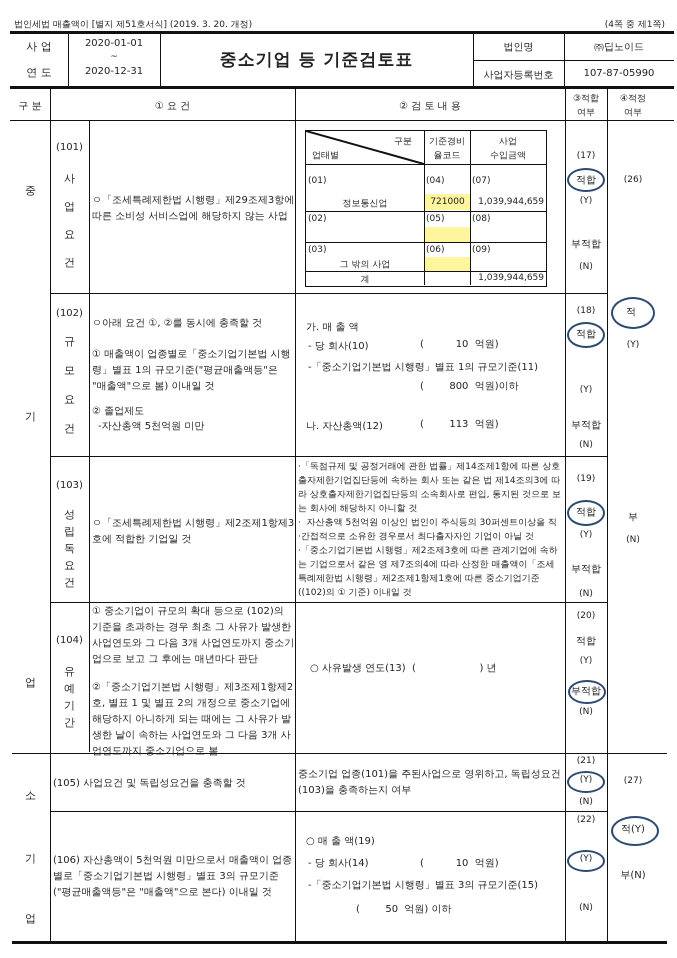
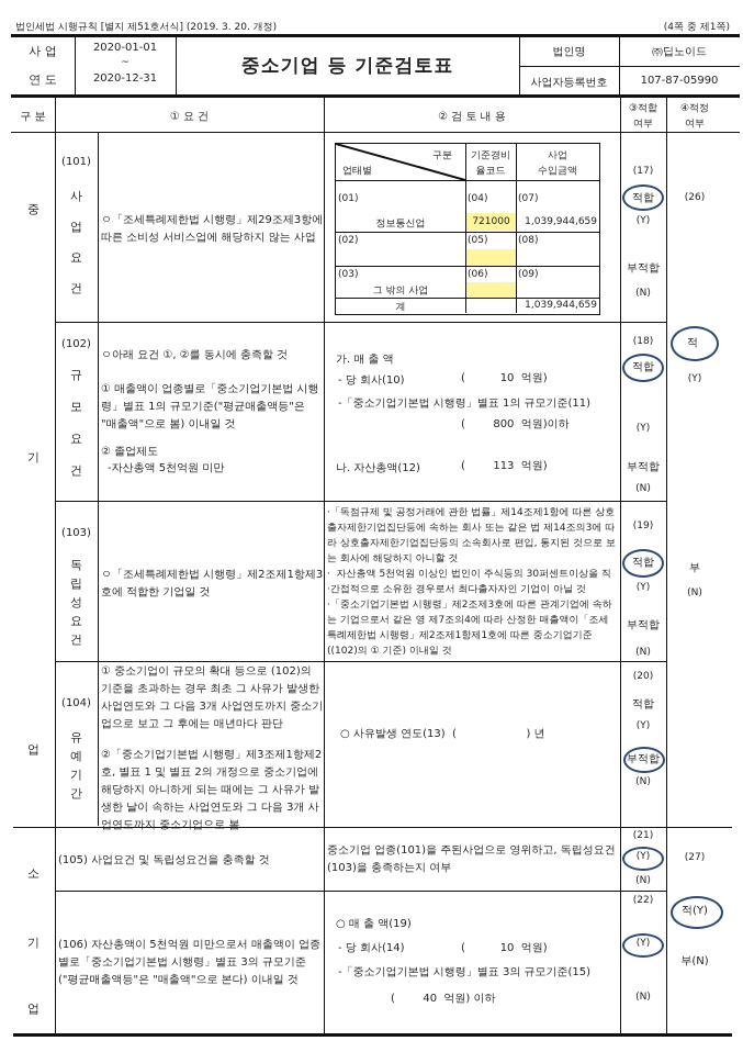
- 법인세법 매출액이 [별지 제51호서식] (2019. 3. 20. 개정)
+ 법인세법 시행규칙 [별지 제51호서식] (2019. 3. 20. 개정)
  (4쪽 중 제1쪽)
  사 업
  연 도
  2020-01-01
  ~
  2020-12-31
  중소기업 등 기준검토표
  법인명
  ㈜딥노이드
  사업자등록번호
  107-87-05990
  구 분
  ① 요 건
  ② 검 토 내 용
  ③적합
  여부
  ④적정
  여부
  중
  기
  업
  소
  기
  업
  (101)
  사
  업
  요
  건
  ㅇ「조세특례제한법 시행령」제29조제3항에 따른 소비성 서비스업에 해당하지 않는 사업
  구분
  업태별
  기준경비
  율코드
  사업
  수입금액
  (01)
  정보통신업
  (04)
  721000
  (07)
  1,039,944,659
  (02)
  (05)
  (08)
  (03)
  그 밖의 사업
  (06)
  (09)
  계
  1,039,944,659
  (17)
  적합
  (Y)
  부적합
  (N)
  (26)
  (102)
  규
  모
  요
  건
  ㅇ아래 요건 ①, ②를 동시에 충족할 것
  ① 매출액이 업종별로「중소기업기본법 시행령」별표 1의 규모기준("평균매출액등"은 "매출액"으로 봄) 이내일 것
  ② 졸업제도
  -자산총액 5천억원 미만
  가. 매 출 액
  - 당 회사(10)
  ( 10 억원)
  -「중소기업기본법 시행령」별표 1의 규모기준(11)
  ( 800 억원)이하
  나. 자산총액(12)
  ( 113 억원)
  (18)
  적합
  (Y)
  부적합
  (N)
  적
  (Y)
  (103)
- 성
+ 독
  립
- 독
+ 성
  요
  건
  ㅇ「조세특례제한법 시행령」제2조제1항제3호에 적합한 기업일 것
  ·「독점규제 및 공정거래에 관한 법률」제14조제1항에 따른 상호출자제한기업집단등에 속하는 회사 또는 같은 법 제14조의3에 따라 상호출자제한기업집단등의 소속회사로 편입, 통지된 것으로 보는 회사에 해당하지 아니할 것
  · 자산총액 5천억원 이상인 법인이 주식등의 30퍼센트이상을 직
  ·간접적으로 소유한 경우로서 최다출자자인 기업이 아닐 것
  ·「중소기업기본법 시행령」제2조제3호에 따른 관계기업에 속하는 기업으로서 같은 영 제7조의4에 따라 산정한 매출액이「조세특례제한법 시행령」제2조제1항제1호에 따른 중소기업기준((102)의 ① 기준) 이내일 것
  (19)
  적합
  (Y)
  부적합
  (N)
  부
  (N)
  (104)
  유
  예
  기
  간
  ① 중소기업이 규모의 확대 등으로 (102)의 기준을 초과하는 경우 최초 그 사유가 발생한 사업연도와 그 다음 3개 사업연도까지 중소기업으로 보고 그 후에는 매년마다 판단
  ②「중소기업기본법 시행령」제3조제1항제2호, 별표 1 및 별표 2의 개정으로 중소기업에 해당하지 아니하게 되는 때에는 그 사유가 발생한 날이 속하는 사업연도와 그 다음 3개 사업연도까지 중소기업으로 봄
  ○ 사유발생 연도(13)
  ( ) 년
  (20)
  적합
  (Y)
  부적합
  (N)
  (105) 사업요건 및 독립성요건을 충족할 것
  중소기업 업종(101)을 주된사업으로 영위하고, 독립성요건(103)을 충족하는지 여부
  (21)
  (Y)
  (N)
  (27)
  (106) 자산총액이 5천억원 미만으로서 매출액이 업종별로「중소기업기본법 시행령」별표 3의 규모기준("평균매출액등"은 "매출액"으로 본다) 이내일 것
  ○ 매 출 액(19)
  - 당 회사(14)
  ( 10 억원)
  -「중소기업기본법 시행령」별표 3의 규모기준(15)
- ( 50 억원) 이하
+ ( 40 억원) 이하
  (22)
  (Y)
  (N)
  적(Y)
  부(N)
